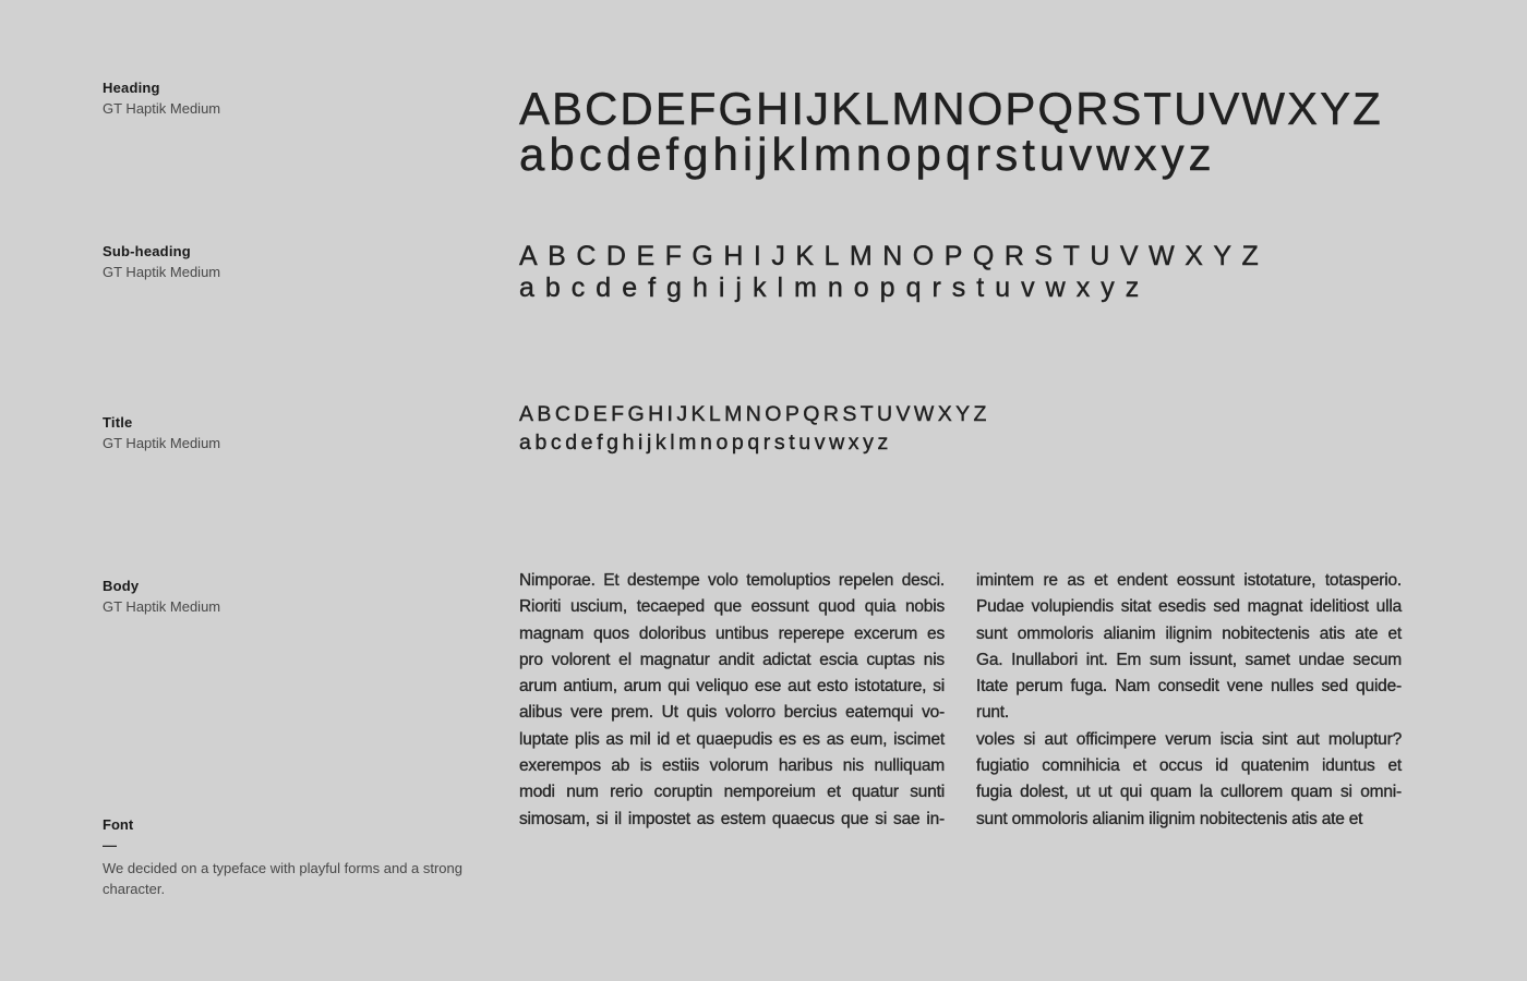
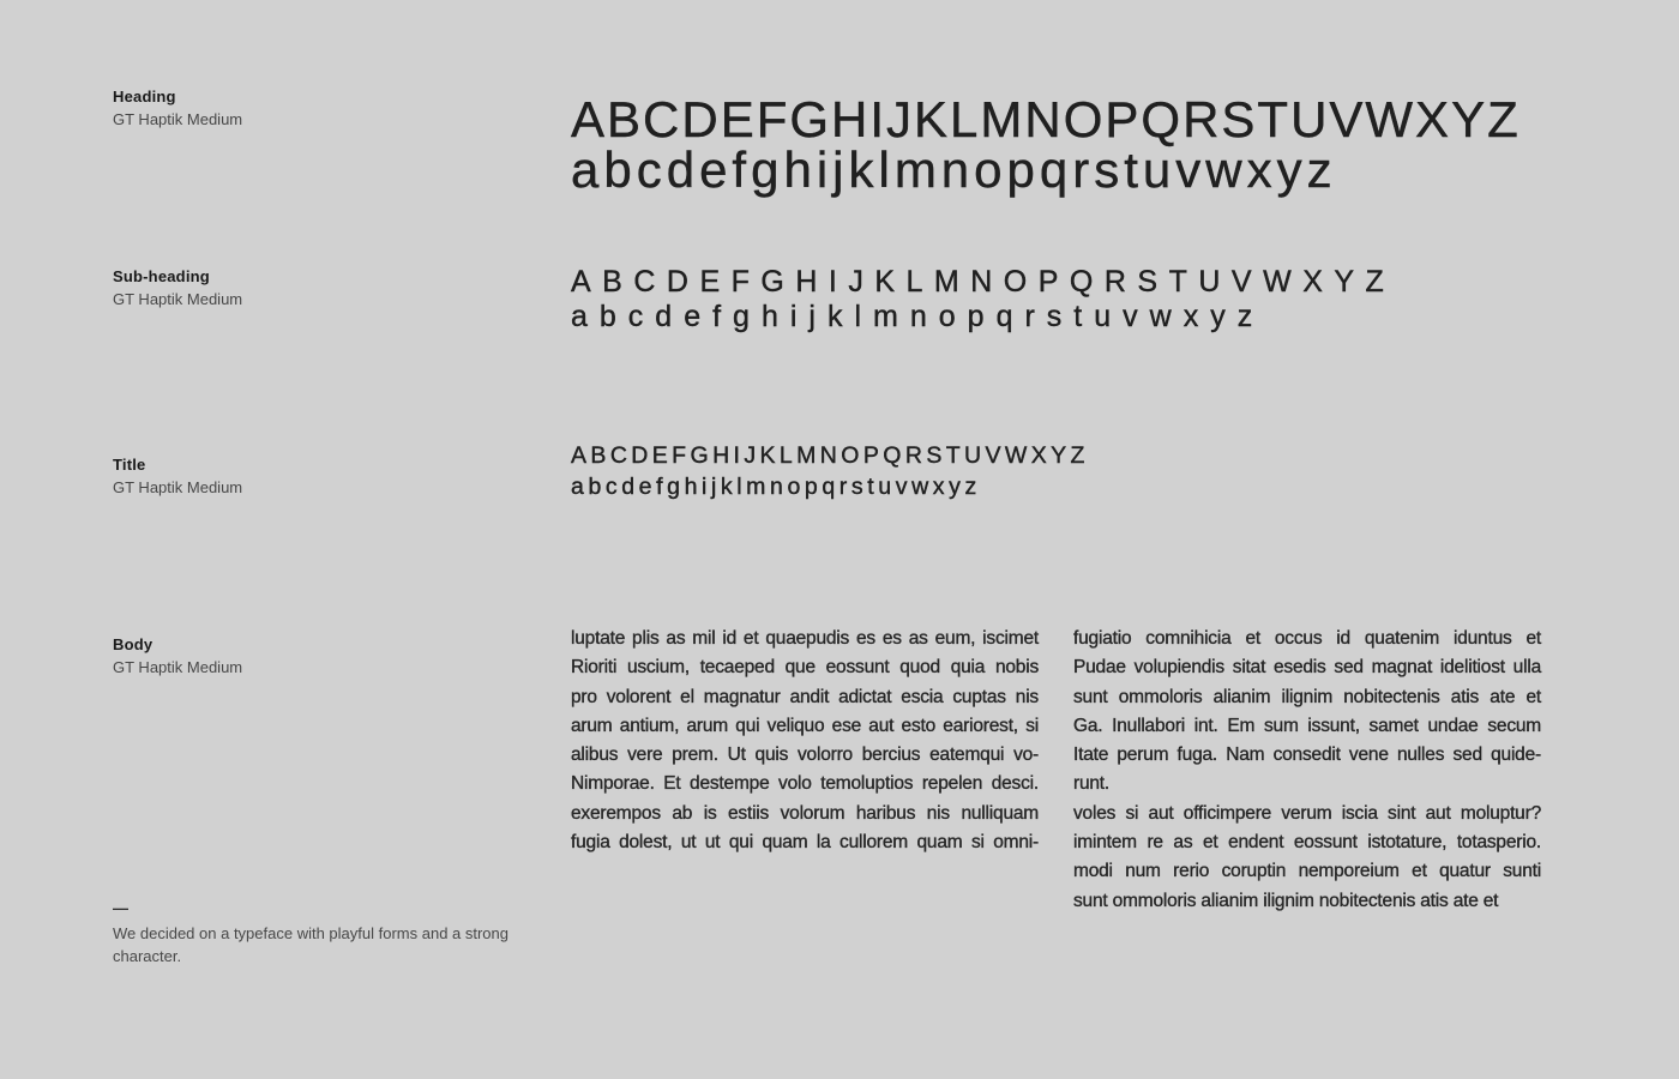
  Heading
  GT Haptik Medium
  ABCDEFGHIJKLMNOPQRSTUVWXYZ
  abcdefghijklmnopqrstuvwxyz
  Sub-heading
  GT Haptik Medium
  ABCDEFGHIJKLMNOPQRSTUVWXYZ
  abcdefghijklmnopqrstuvwxyz
  Title
  GT Haptik Medium
  ABCDEFGHIJKLMNOPQRSTUVWXYZ
  abcdefghijklmnopqrstuvwxyz
  Body
  GT Haptik Medium
- Nimporae. Et destempe volo temoluptios repelen desci.
+ luptate plis as mil id et quaepudis es es as eum, iscimet
  Rioriti uscium, tecaeped que eossunt quod quia nobis
- magnam quos doloribus untibus reperepe excerum es
  pro volorent el magnatur andit adictat escia cuptas nis
- arum antium, arum qui veliquo ese aut esto istotature, si
+ arum antium, arum qui veliquo ese aut esto eariorest, si
  alibus vere prem. Ut quis volorro bercius eatemqui vo-
- luptate plis as mil id et quaepudis es es as eum, iscimet
+ Nimporae. Et destempe volo temoluptios repelen desci.
  exerempos ab is estiis volorum haribus nis nulliquam
- modi num rerio coruptin nemporeium et quatur sunti
+ fugia dolest, ut ut qui quam la cullorem quam si omni-
- simosam, si il impostet as estem quaecus que si sae in-
- imintem re as et endent eossunt istotature, totasperio.
+ fugiatio comnihicia et occus id quatenim iduntus et
  Pudae volupiendis sitat esedis sed magnat idelitiost ulla
  sunt ommoloris alianim ilignim nobitectenis atis ate et
  Ga. Inullabori int. Em sum issunt, samet undae secum
  Itate perum fuga. Nam consedit vene nulles sed quide-
  runt.
  voles si aut officimpere verum iscia sint aut moluptur?
- fugiatio comnihicia et occus id quatenim iduntus et
+ imintem re as et endent eossunt istotature, totasperio.
- fugia dolest, ut ut qui quam la cullorem quam si omni-
+ modi num rerio coruptin nemporeium et quatur sunti
  sunt ommoloris alianim ilignim nobitectenis atis ate et
- Font
  —
  We decided on a typeface with playful forms and a strong character.
